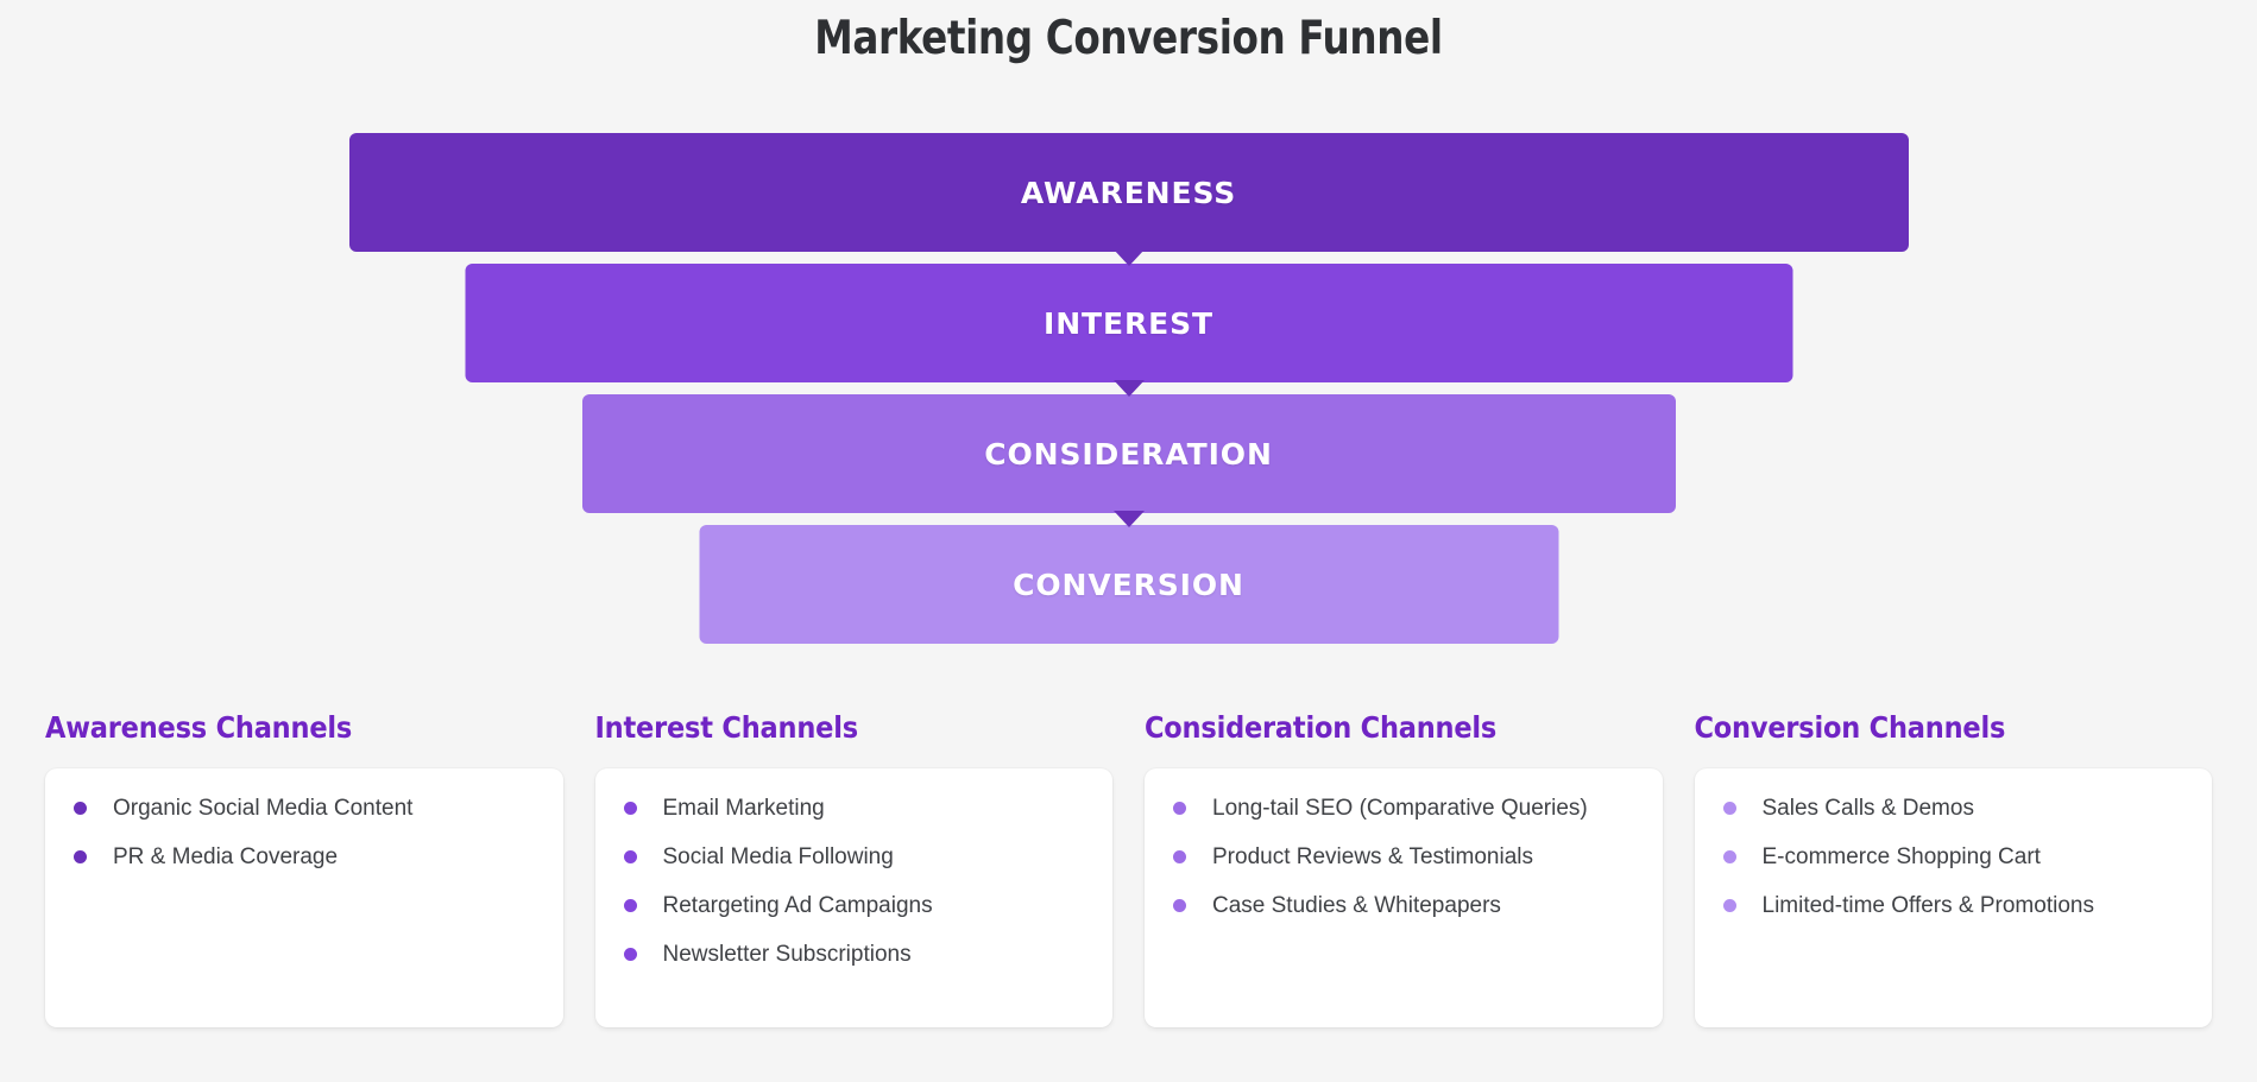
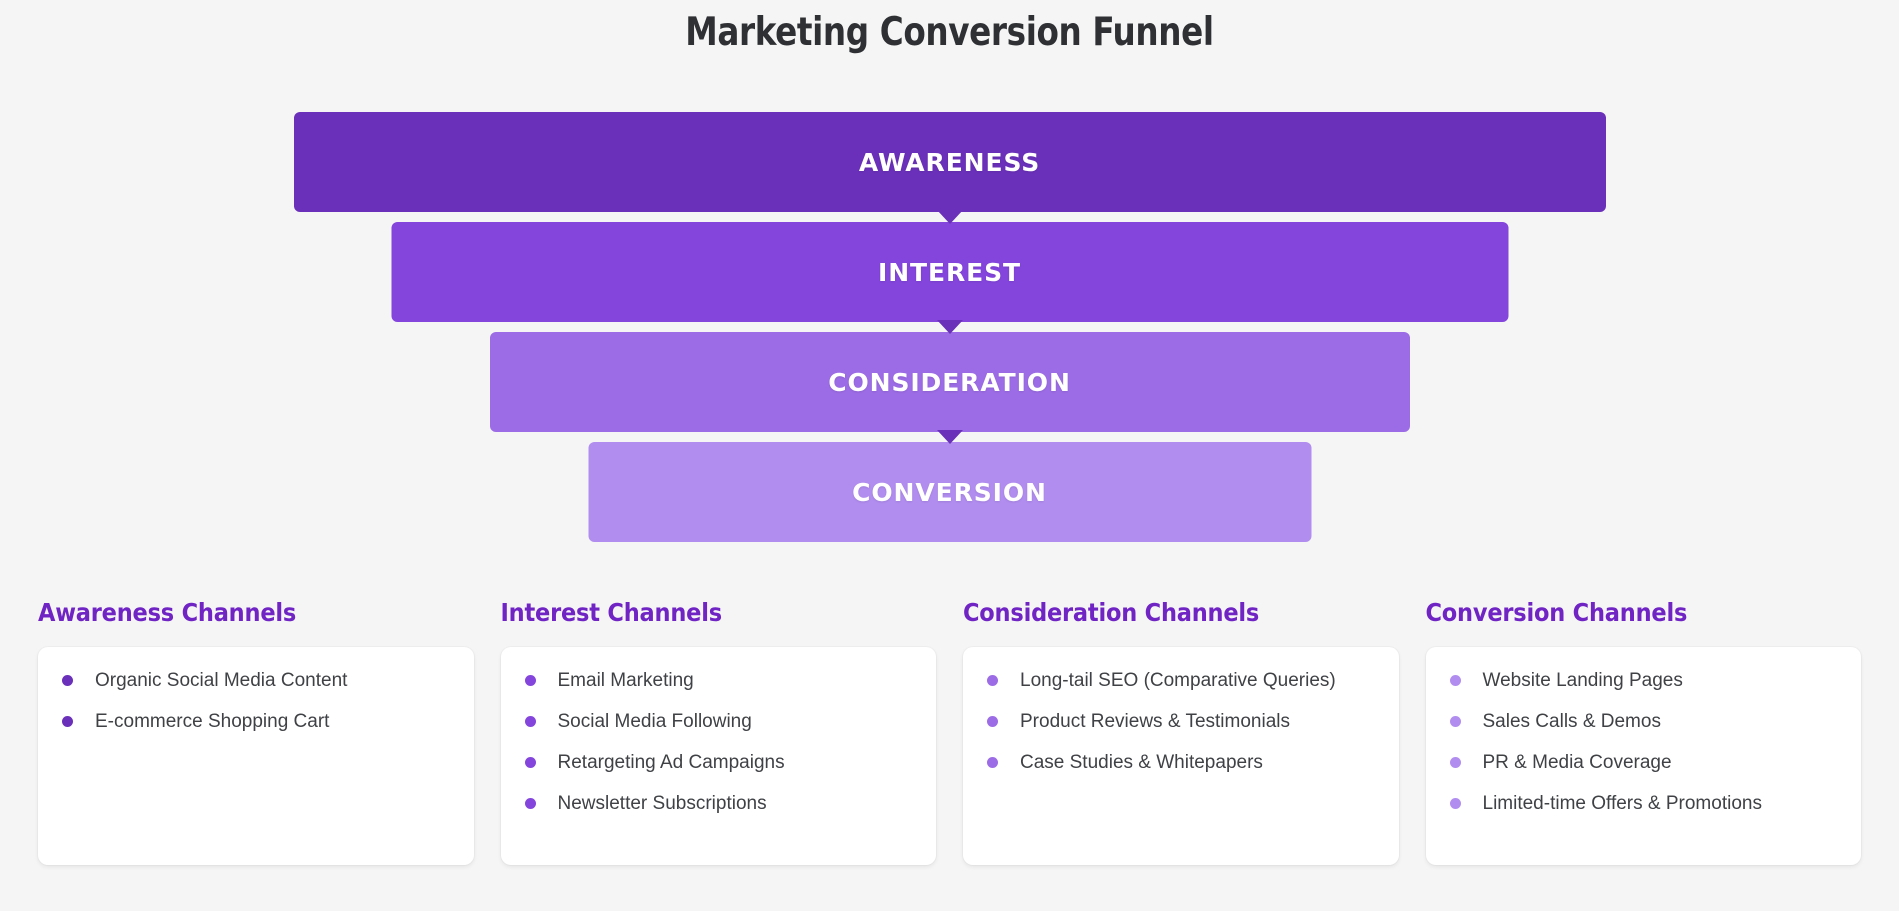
  Marketing Conversion Funnel
  AWARENESS
  INTEREST
  CONSIDERATION
  CONVERSION
  Awareness Channels
  Organic Social Media Content
- PR & Media Coverage
+ E-commerce Shopping Cart
  Interest Channels
  Email Marketing
  Social Media Following
  Retargeting Ad Campaigns
  Newsletter Subscriptions
  Consideration Channels
  Long-tail SEO (Comparative Queries)
  Product Reviews & Testimonials
  Case Studies & Whitepapers
  Conversion Channels
+ Website Landing Pages
  Sales Calls & Demos
- E-commerce Shopping Cart
+ PR & Media Coverage
  Limited-time Offers & Promotions
